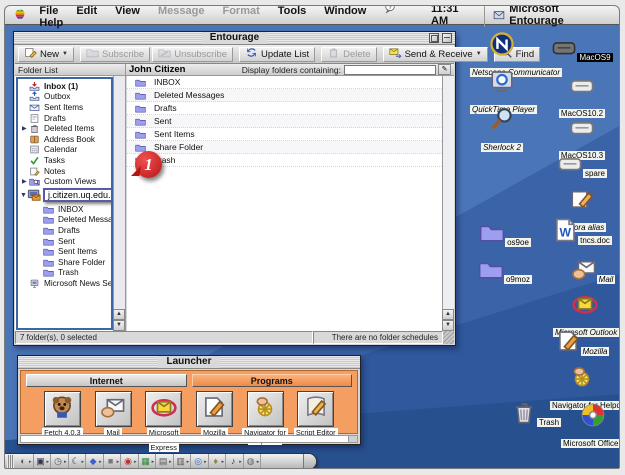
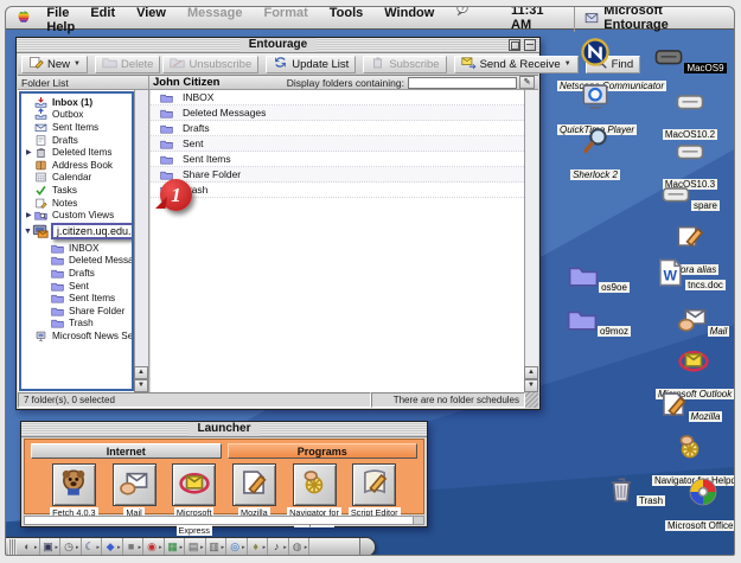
  File Edit View Message Format Tools Window
  Help
  11:31 AM
  Microsoft Entourage
  Netscommunicator
  MacOS9
  QuickTi Player
  MacOS10.2
  Sherlock 2
  MacOS10.3
  spare
  ora alias
  os9oe
  W
  tncs.doc
  o9moz
  Mail
  Mozilla
  Navigator Helpd
  Trash
  Microsoft Office
  Entourage
  New
- Subscribe
+ Delete
  Unsubscribe
  Update List
- Delete
+ Subscribe
  Send & Receive
  Find
  Folder List
  John Citizen
  Display folders containing:
  Inbox (1)
  Outbox
  Sent Items
  Drafts
  Deleted Items
  Address Book
  Calendar
  Tasks
  Notes
  Custom Views
  j.citizen.uq.edu.
  INBOX
  Deleted Messa
  Drafts
  Sent
  Sent Items
  Share Folder
  Trash
  Microsoft News Se
  INBOX
  Deleted Messages
  Drafts
  Sent
  Sent Items
  Share Folder
  7 folder(s), 0 selected
  There are no folder schedules
  1
  Launcher
  Internet
  Programs
  Fetch 4.0.3
  Mail
  Mozilla
  Script Editor
  ◐
  ▣
  ◷
  ☾
  ◆
  ■
  ◉
  ▦
  ▤
  ▥
  ◎
  ♦
  ♪
  ◍
